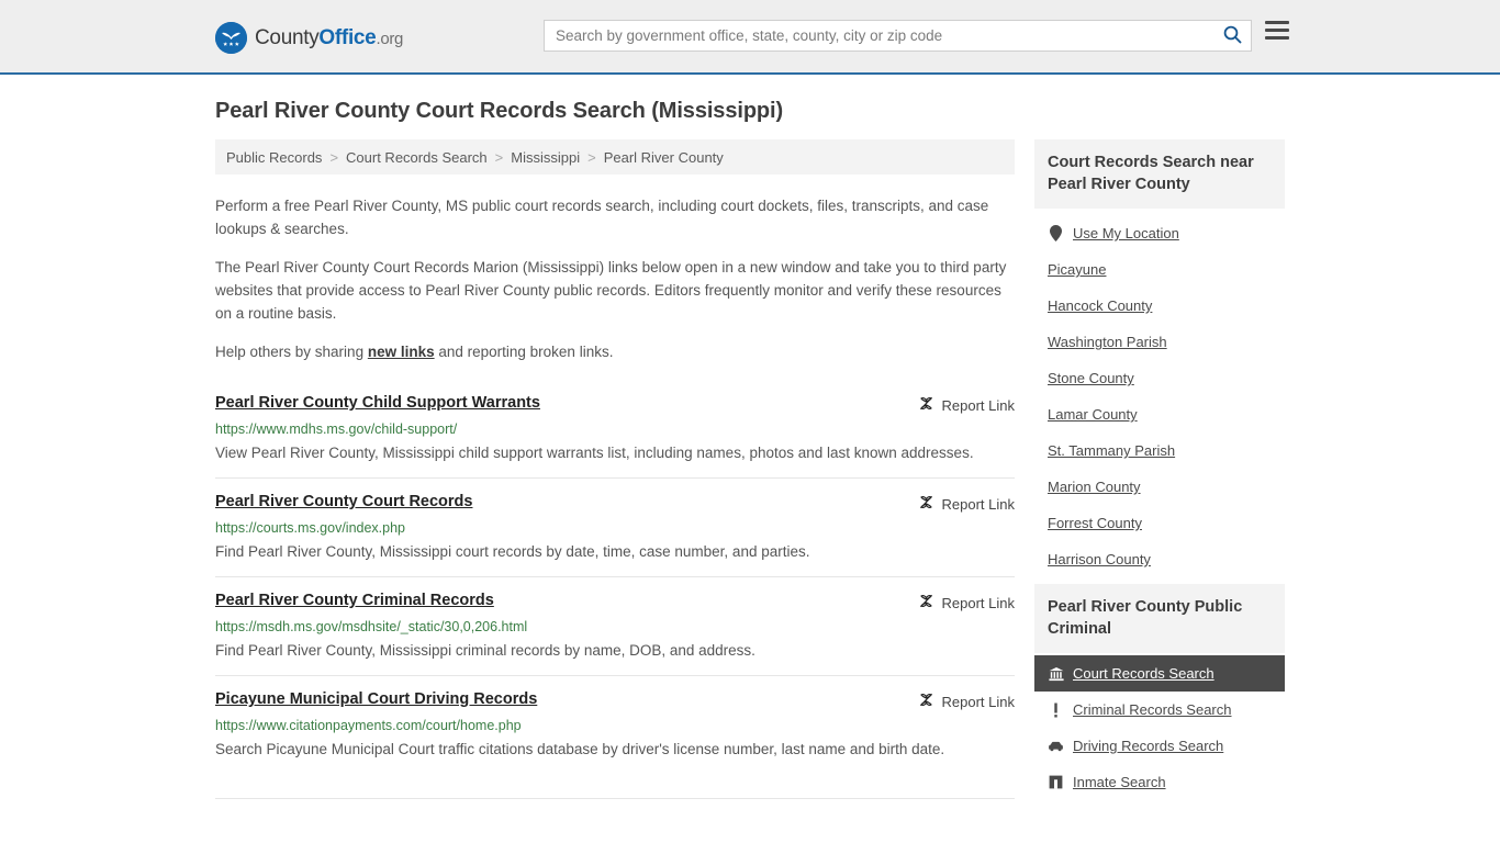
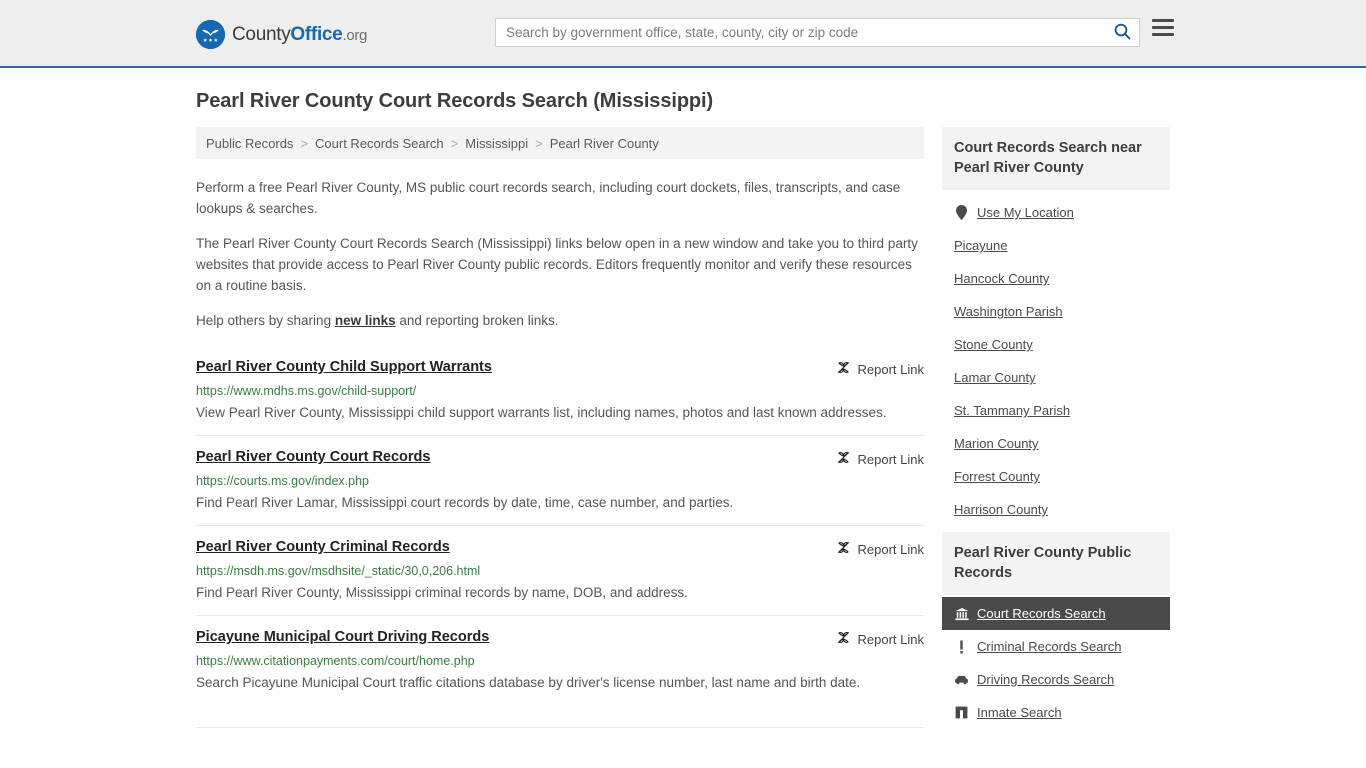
  CountyOffice.org
  Search by government office, state, county, city or zip code
  Pearl River County Court Records Search (Mississippi)
  Public Records
  >
  Court Records Search
  >
  Mississippi
  >
  Pearl River County
  Perform a free Pearl River County, MS public court records search, including court dockets, files, transcripts, and case lookups & searches.
- The Pearl River County Court Records Marion (Mississippi) links below open in a new window and take you to third party websites that provide access to Pearl River County public records. Editors frequently monitor and verify these resources on a routine basis.
+ The Pearl River County Court Records Search (Mississippi) links below open in a new window and take you to third party websites that provide access to Pearl River County public records. Editors frequently monitor and verify these resources on a routine basis.
  Help others by sharing new links and reporting broken links.
  Pearl River County Child Support Warrants
  Report Link
  https://www.mdhs.ms.gov/child-support/
  View Pearl River County, Mississippi child support warrants list, including names, photos and last known addresses.
  Pearl River County Court Records
  Report Link
  https://courts.ms.gov/index.php
- Find Pearl River County, Mississippi court records by date, time, case number, and parties.
+ Find Pearl River Lamar, Mississippi court records by date, time, case number, and parties.
  Pearl River County Criminal Records
  Report Link
  https://msdh.ms.gov/msdhsite/_static/30,0,206.html
  Find Pearl River County, Mississippi criminal records by name, DOB, and address.
  Picayune Municipal Court Driving Records
  Report Link
  https://www.citationpayments.com/court/home.php
  Search Picayune Municipal Court traffic citations database by driver's license number, last name and birth date.
  Court Records Search near Pearl River County
  Use My Location
  Picayune
  Hancock County
  Washington Parish
  Stone County
  Lamar County
  St. Tammany Parish
  Marion County
  Forrest County
  Harrison County
- Pearl River County Public Criminal
+ Pearl River County Public Records
  Court Records Search
  Criminal Records Search
  Driving Records Search
  Inmate Search
